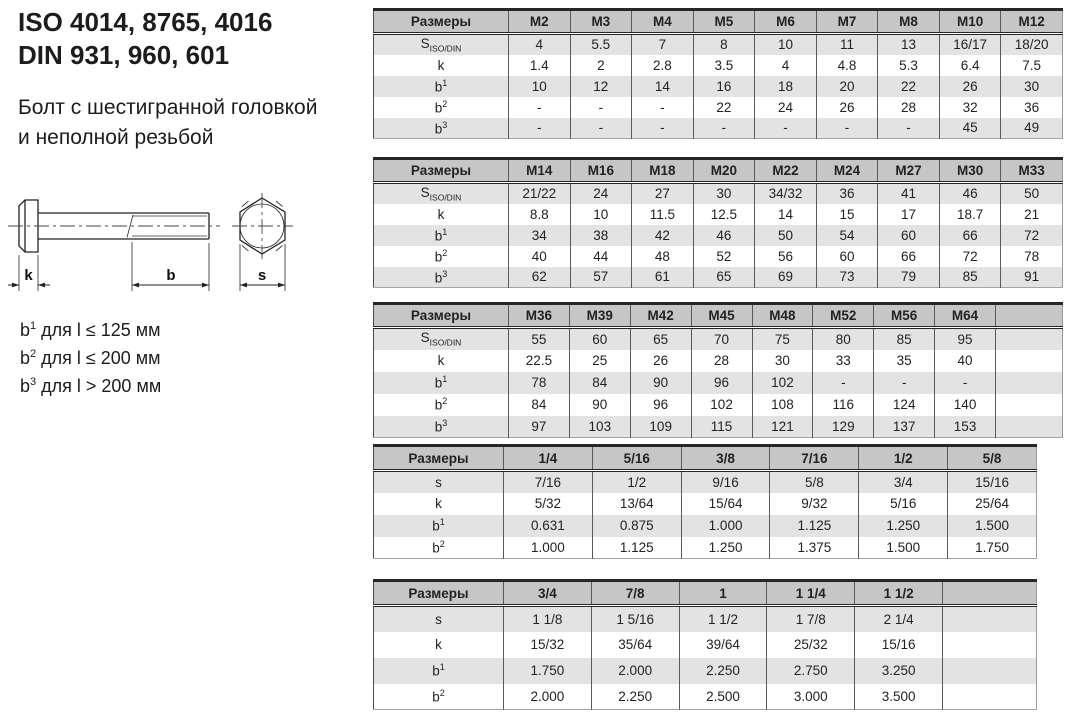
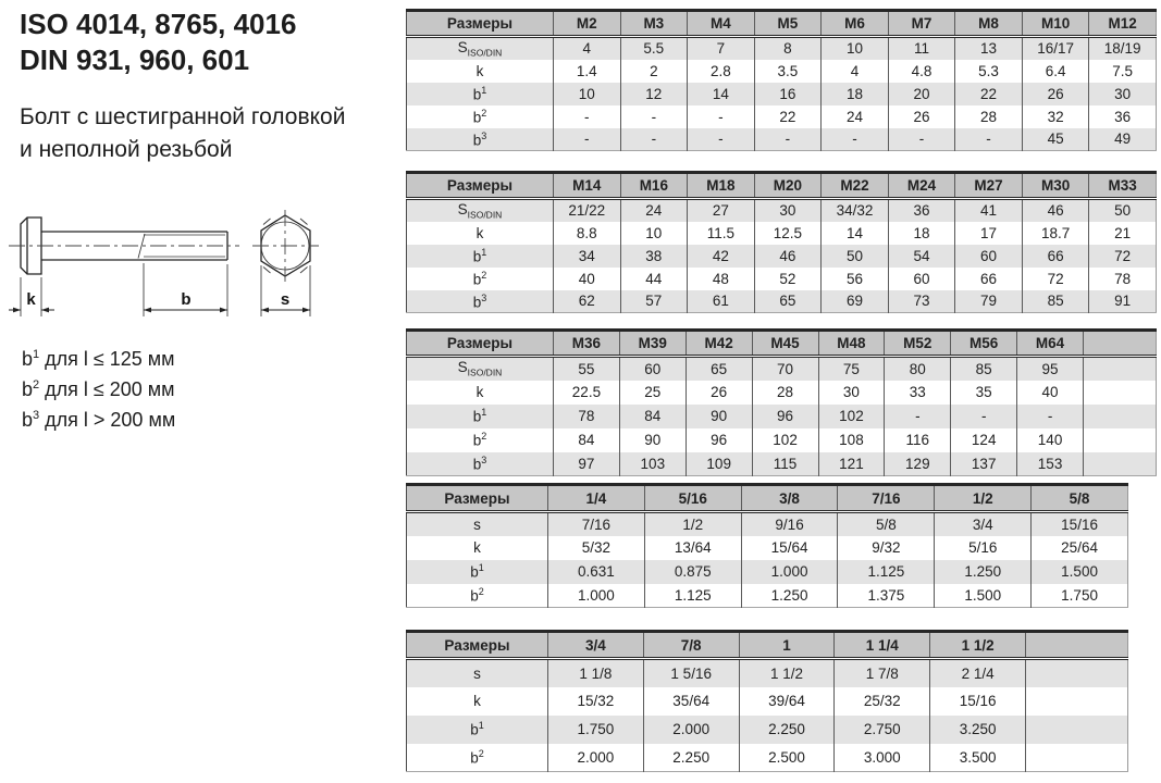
  ISO 4014, 8765, 4016
  DIN 931, 960, 601
  Болт с шестигранной головкой
  и неполной резьбой
  k
  b
  s
  b1 для l ≤ 125 мм
  b2 для l ≤ 200 мм
  b3 для l > 200 мм
  Размеры	M2	M3	M4	M5	M6	M7	M8	M10	M12
- SISO/DIN	4	5.5	7	8	10	11	13	16/17	18/20
+ SISO/DIN	4	5.5	7	8	10	11	13	16/17	18/19
  k	1.4	2	2.8	3.5	4	4.8	5.3	6.4	7.5
  b1	10	12	14	16	18	20	22	26	30
  b2	-	-	-	22	24	26	28	32	36
  b3	-	-	-	-	-	-	-	45	49
  Размеры	M14	M16	M18	M20	M22	M24	M27	M30	M33
  SISO/DIN	21/22	24	27	30	34/32	36	41	46	50
- k	8.8	10	11.5	12.5	14	15	17	18.7	21
+ k	8.8	10	11.5	12.5	14	18	17	18.7	21
  b1	34	38	42	46	50	54	60	66	72
  b2	40	44	48	52	56	60	66	72	78
  b3	62	57	61	65	69	73	79	85	91
  Размеры	M36	M39	M42	M45	M48	M52	M56	M64
  SISO/DIN	55	60	65	70	75	80	85	95
  k	22.5	25	26	28	30	33	35	40
  b1	78	84	90	96	102	-	-	-
  b2	84	90	96	102	108	116	124	140
  b3	97	103	109	115	121	129	137	153
  Размеры	1/4	5/16	3/8	7/16	1/2	5/8
  s	7/16	1/2	9/16	5/8	3/4	15/16
  k	5/32	13/64	15/64	9/32	5/16	25/64
  b1	0.631	0.875	1.000	1.125	1.250	1.500
  b2	1.000	1.125	1.250	1.375	1.500	1.750
  Размеры	3/4	7/8	1	1 1/4	1 1/2
  s	1 1/8	1 5/16	1 1/2	1 7/8	2 1/4
  k	15/32	35/64	39/64	25/32	15/16
  b1	1.750	2.000	2.250	2.750	3.250
  b2	2.000	2.250	2.500	3.000	3.500
